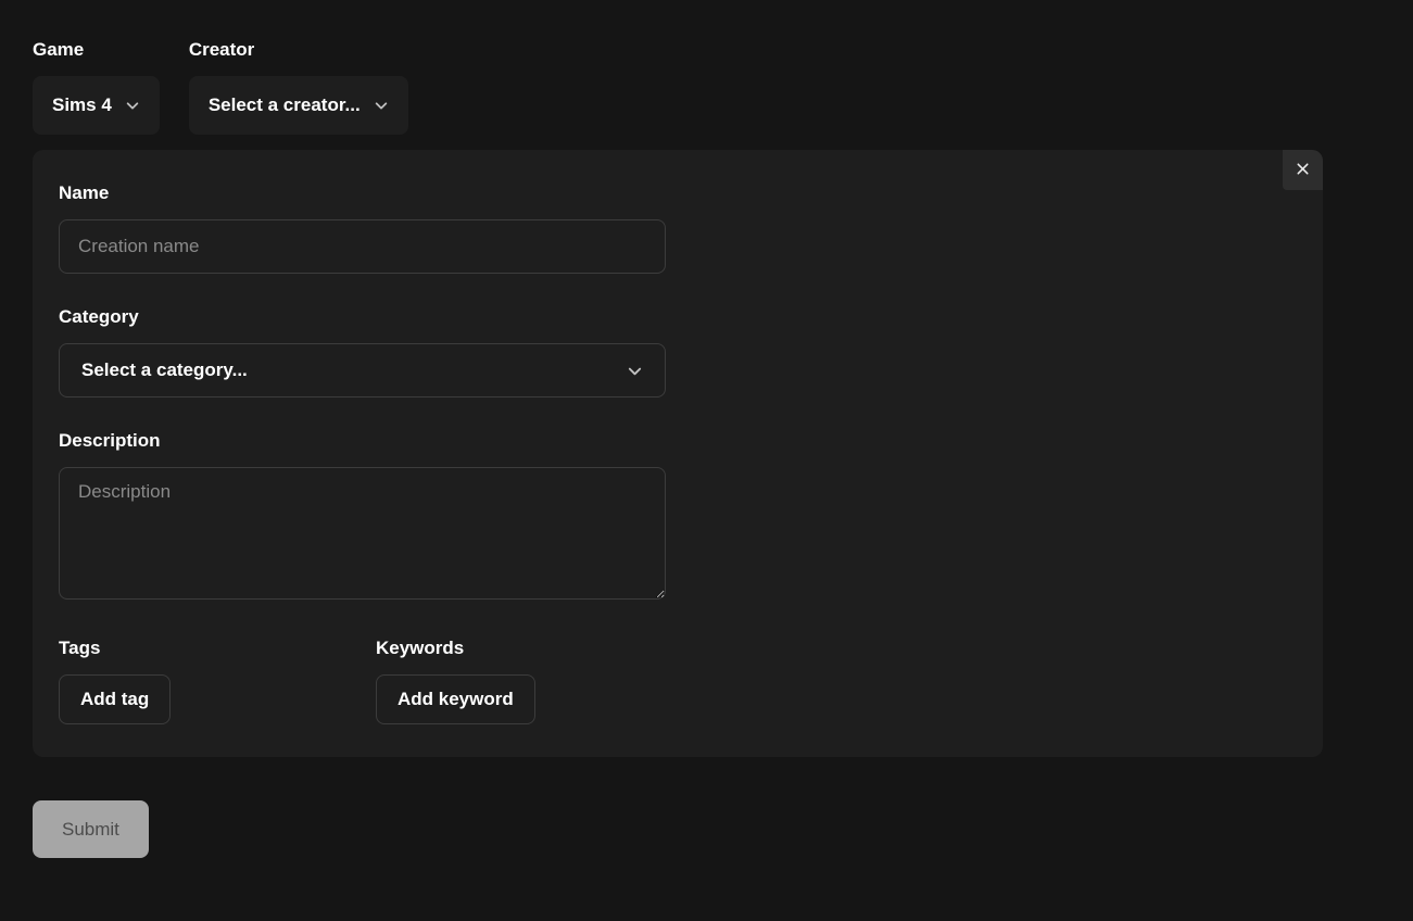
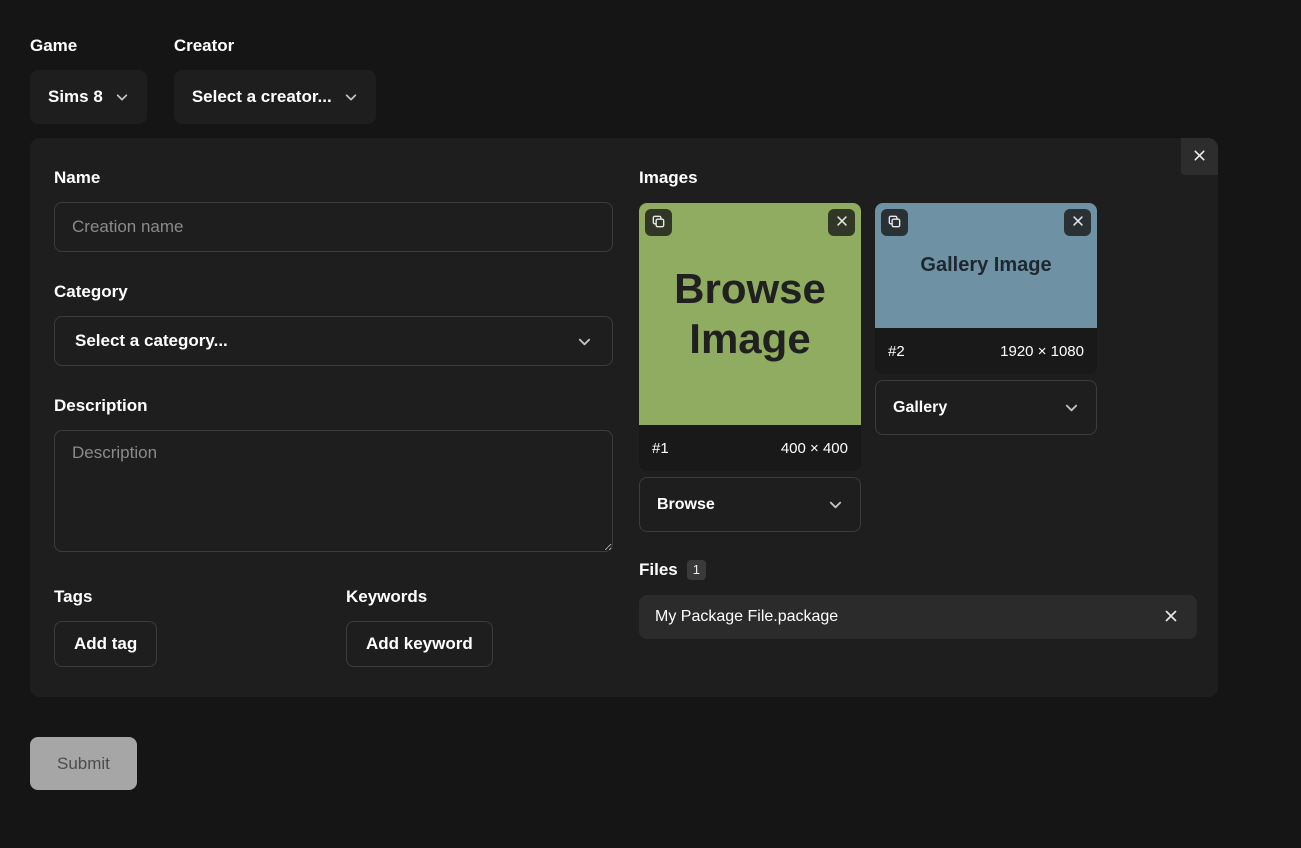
  Game
- Sims 4
+ Sims 8
  Creator
  Select a creator...
  Name
  Creation name
  Category
  Select a category...
  Description
  Description
  Tags
  Add tag
  Keywords
  Add keyword
+ Images
+ Browse Image
+ #1
+ 400 × 400
+ Browse
+ Gallery Image
+ #2
+ 1920 × 1080
+ Gallery
+ Files
+ 1
+ My Package File.package
  Submit
